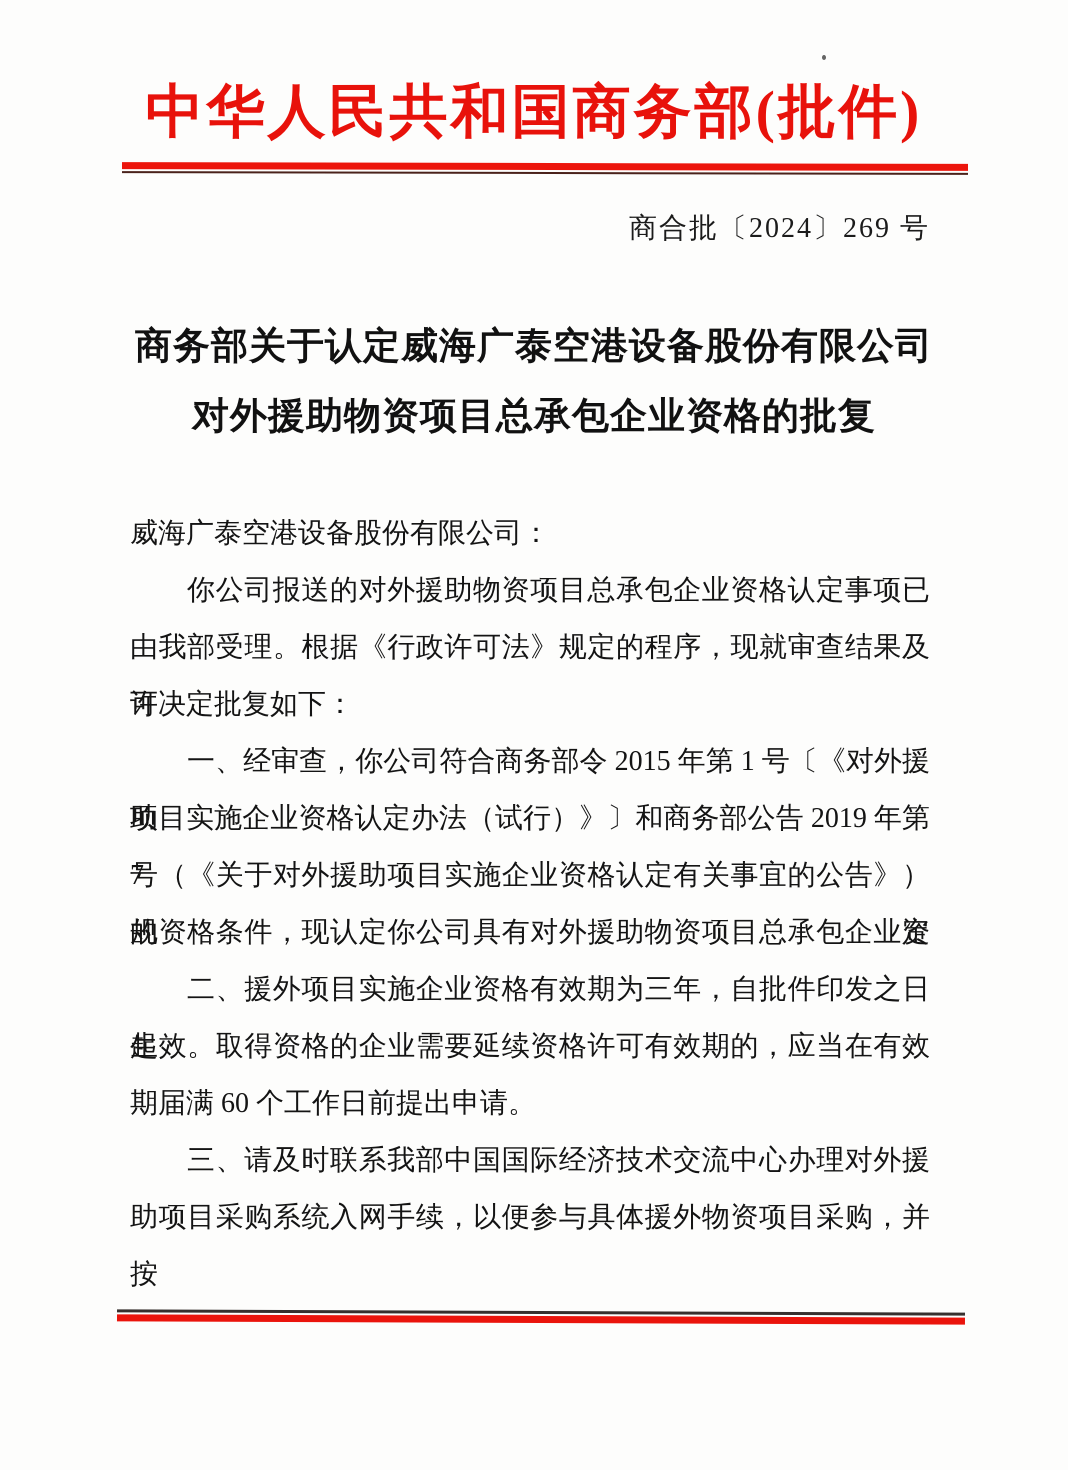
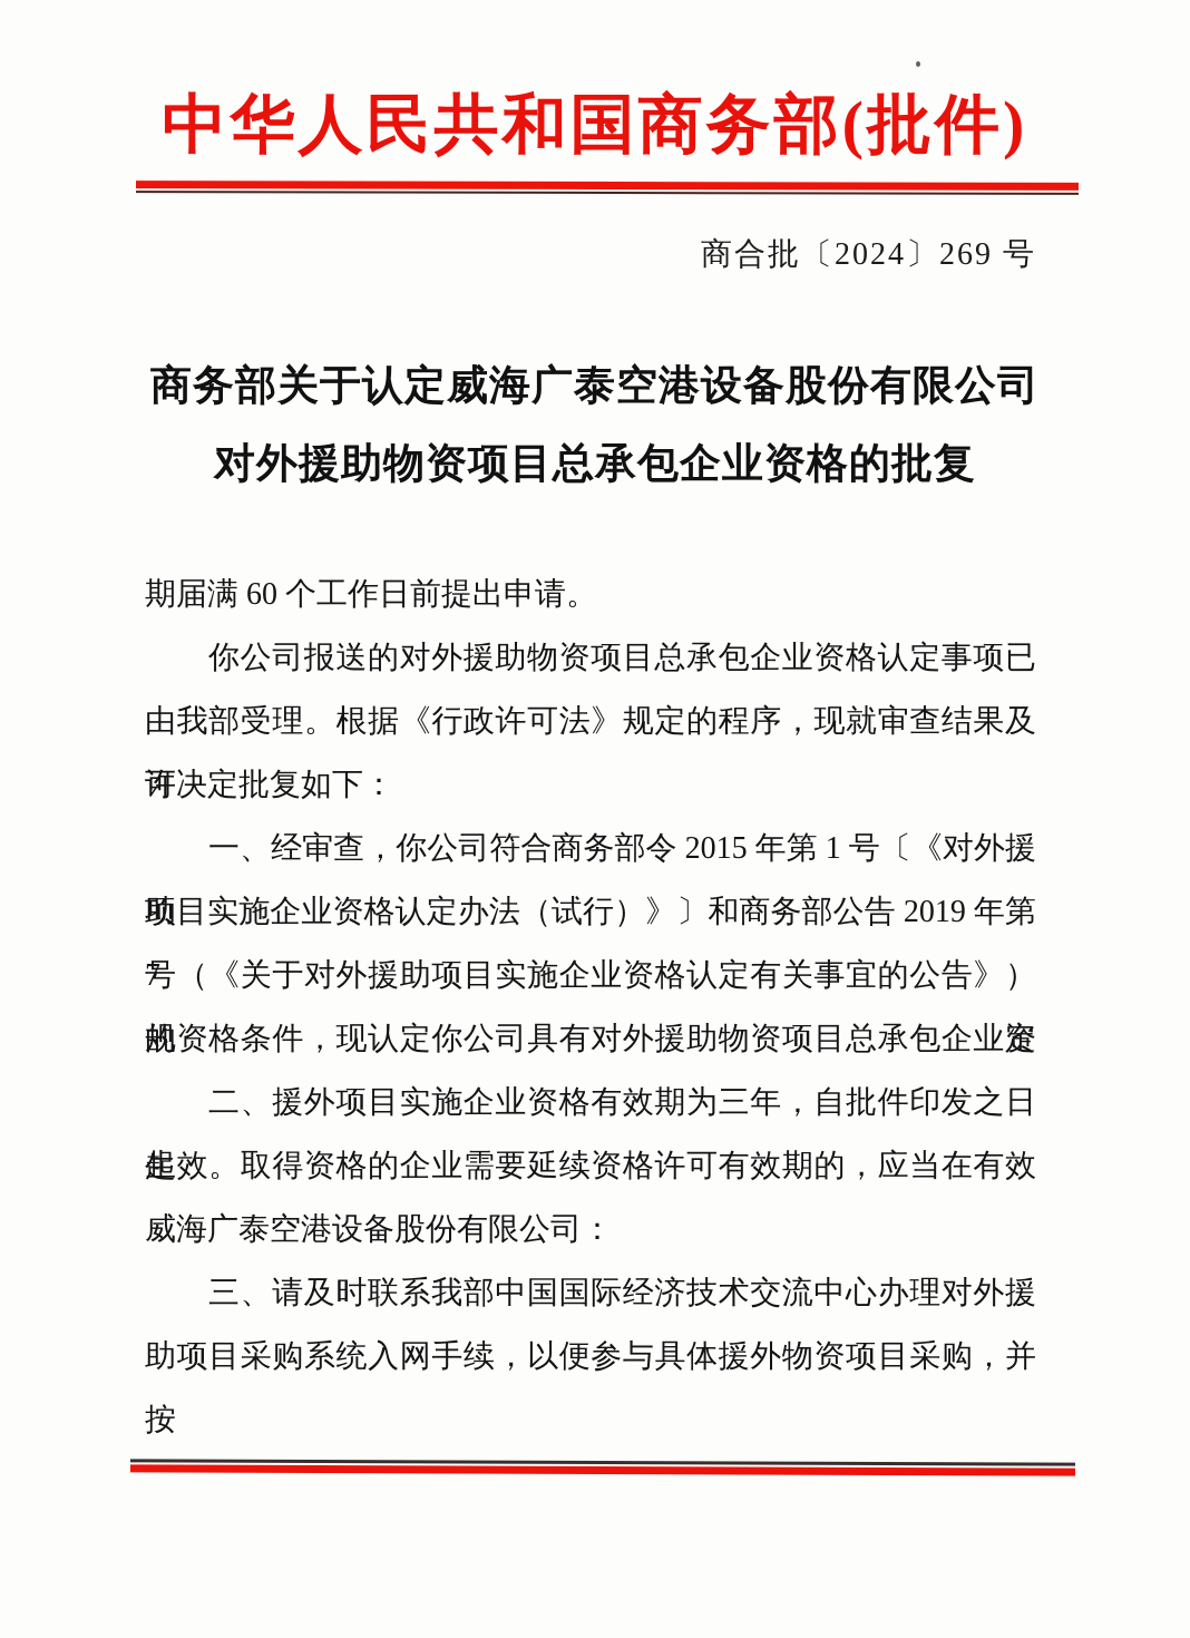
  中华人民共和国商务部(批件)
  商合批〔2024〕269 号
  商务部关于认定威海广泰空港设备股份有限公司
  对外援助物资项目总承包企业资格的批复
- 威海广泰空港设备股份有限公司：
+ 期届满 60 个工作日前提出申请。
  你公司报送的对外援助物资项目总承包企业资格认定事项已
  由我部受理。根据《行政许可法》规定的程序，现就审查结果及许
  可决定批复如下：
  一、经审查，你公司符合商务部令 2015 年第 1 号〔《对外援助
  项目实施企业资格认定办法（试行）》〕和商务部公告 2019 年第 7
  号（《关于对外援助项目实施企业资格认定有关事宜的公告》）规定
  的资格条件，现认定你公司具有对外援助物资项目总承包企业资
  二、援外项目实施企业资格有效期为三年，自批件印发之日起
  生效。取得资格的企业需要延续资格许可有效期的，应当在有效
- 期届满 60 个工作日前提出申请。
+ 威海广泰空港设备股份有限公司：
  三、请及时联系我部中国国际经济技术交流中心办理对外援
  助项目采购系统入网手续，以便参与具体援外物资项目采购，并按
